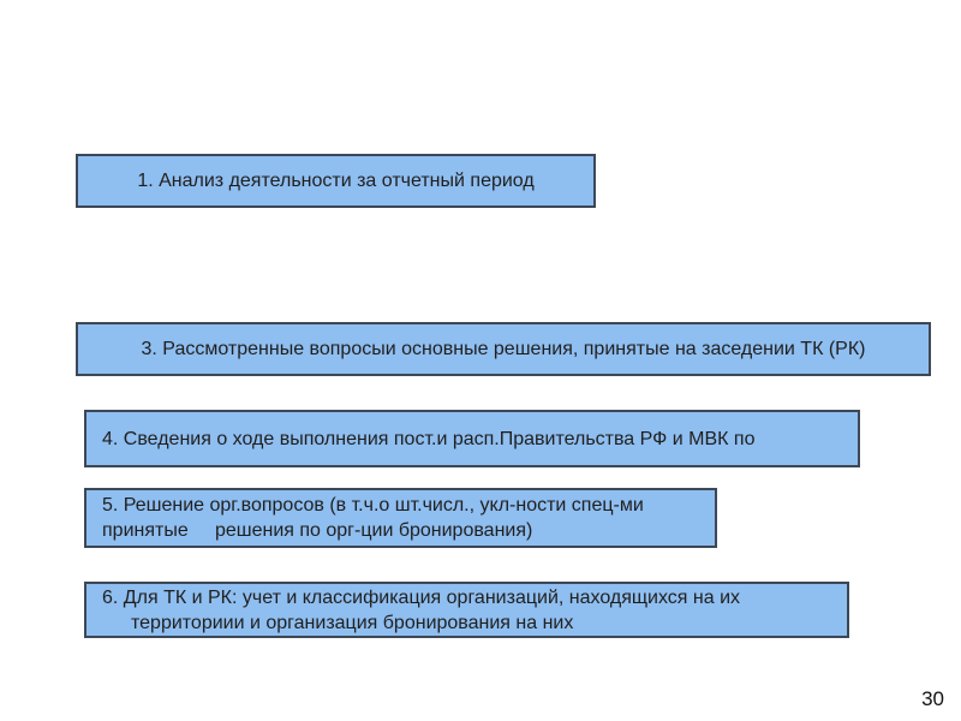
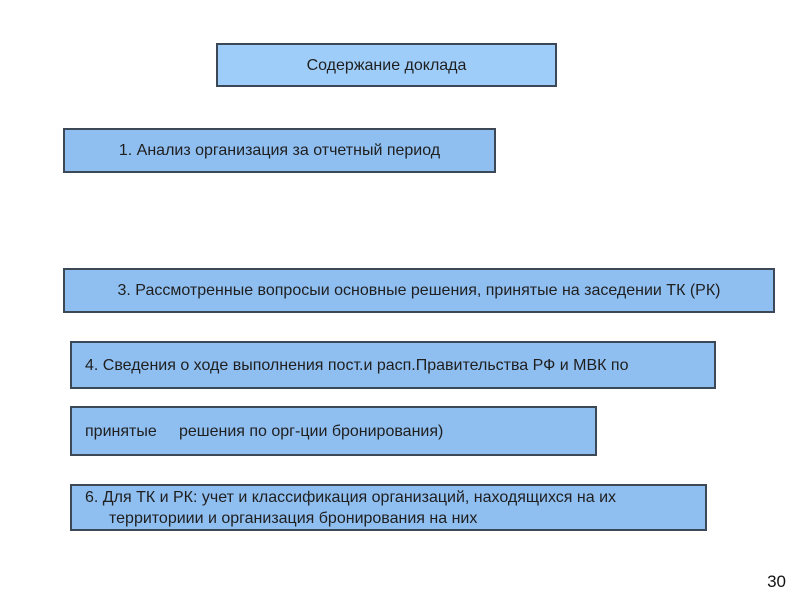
+ Содержание доклада
- 1. Анализ деятельности за отчетный период
+ 1. Анализ организация за отчетный период
  3. Рассмотренные вопросыи основные решения, принятые на заседении ТК (РК)
  4. Сведения о ходе выполнения пост.и расп.Правительства РФ и МВК по
- 5. Решение орг.вопросов (в т.ч.о шт.числ., укл-ности спец-ми
  принятые решения по орг-ции бронирования)
  6. Для ТК и РК: учет и классификация организаций, находящихся на их
  территориии и организация бронирования на них
  30
